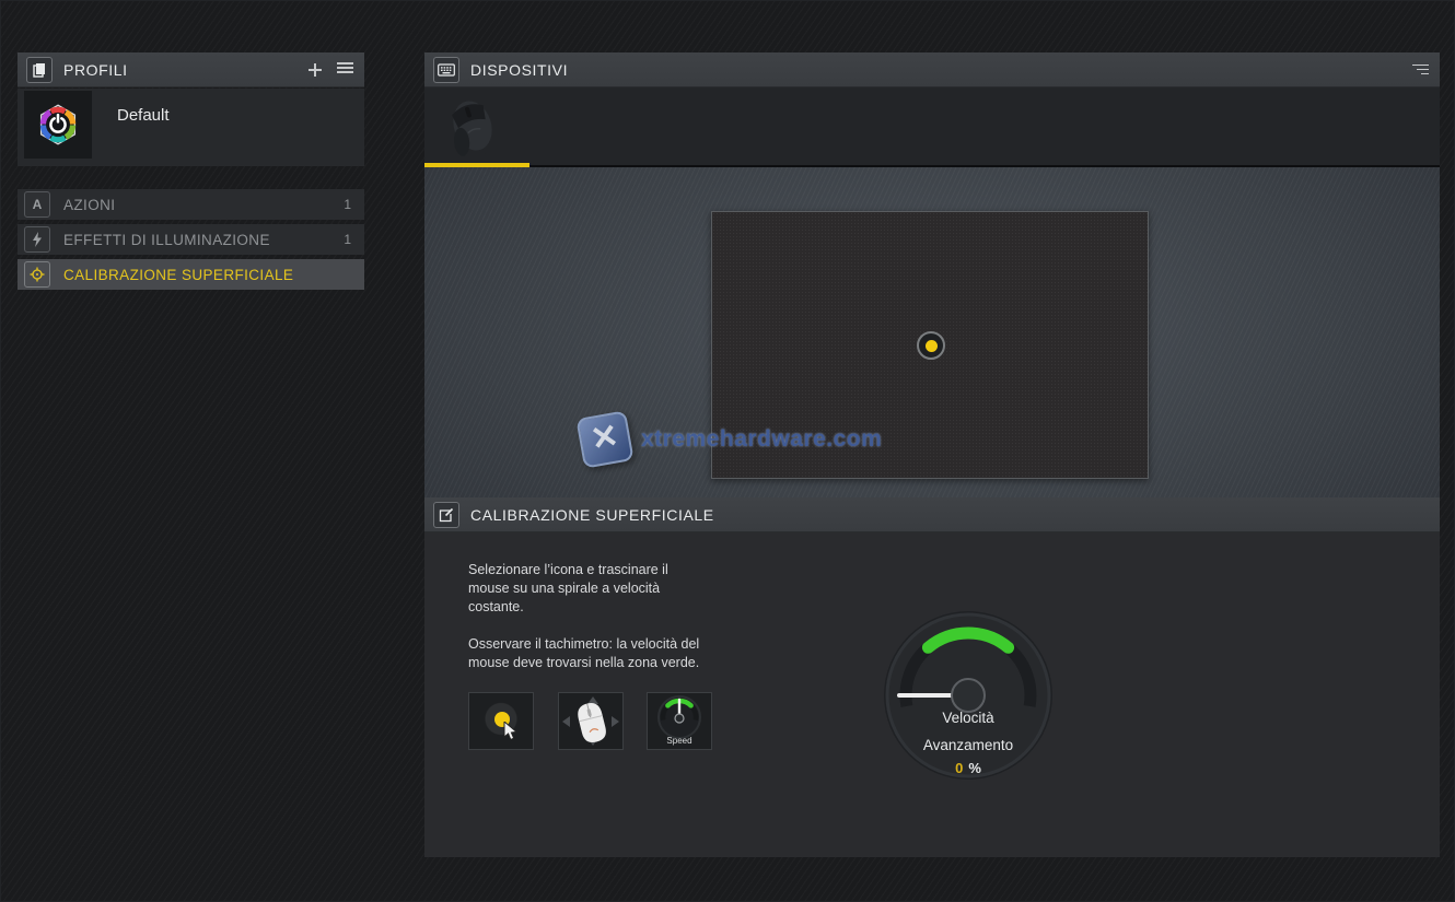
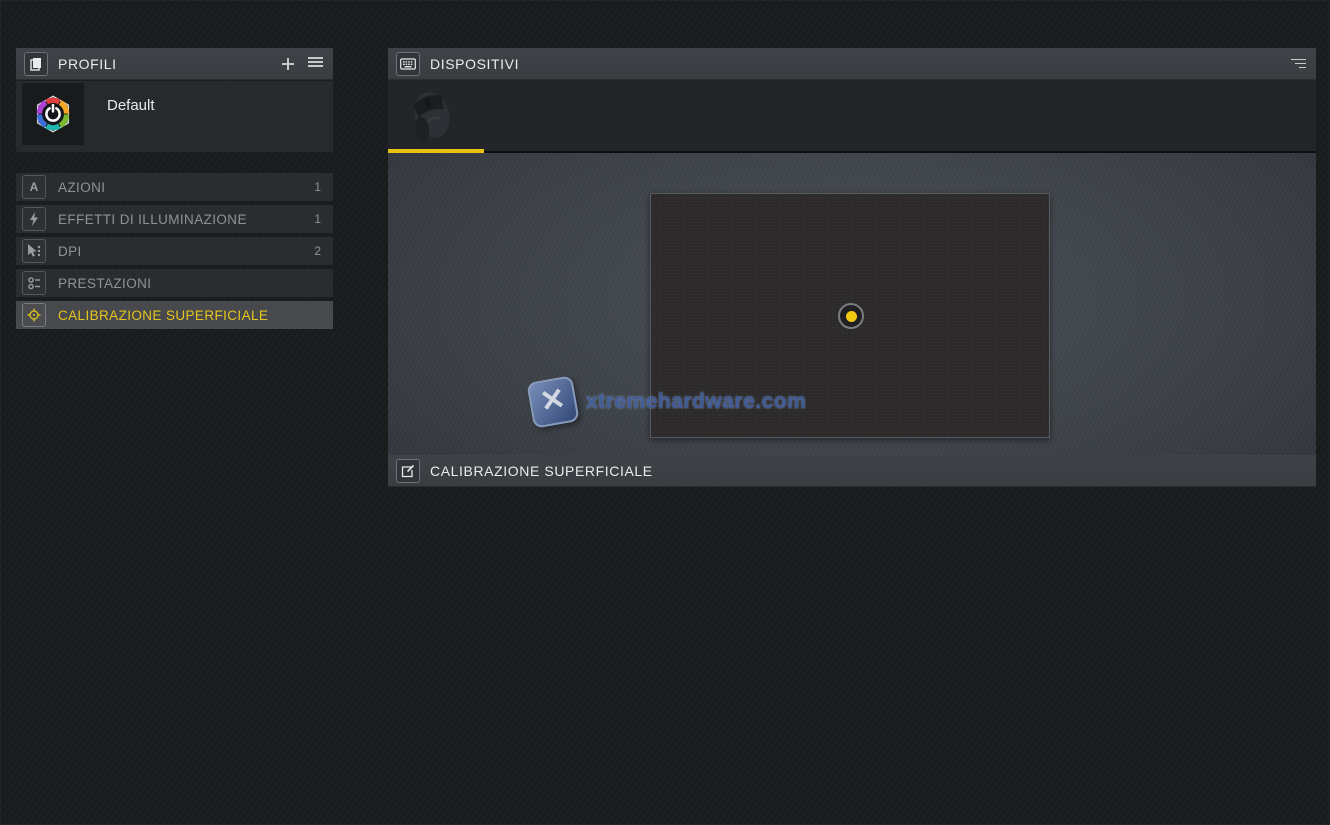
  PROFILI
  Default
  A
  AZIONI
  1
  EFFETTI DI ILLUMINAZIONE
  1
+ DPI
+ 2
+ PRESTAZIONI
  CALIBRAZIONE SUPERFICIALE
  DISPOSITIVI
  xtremehardware.com
  CALIBRAZIONE SUPERFICIALE
- Selezionare l’icona e trascinare il
- mouse su una spirale a velocità
- costante.
- Osservare il tachimetro: la velocità del
- mouse deve trovarsi nella zona verde.
- Speed
- Velocità
- Avanzamento
- 0 %
